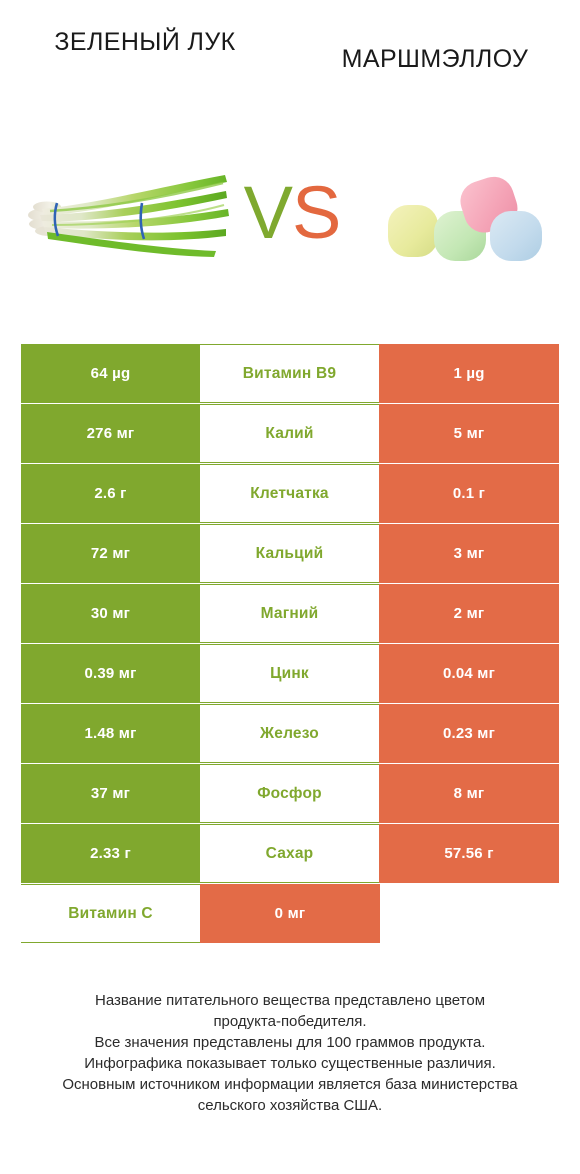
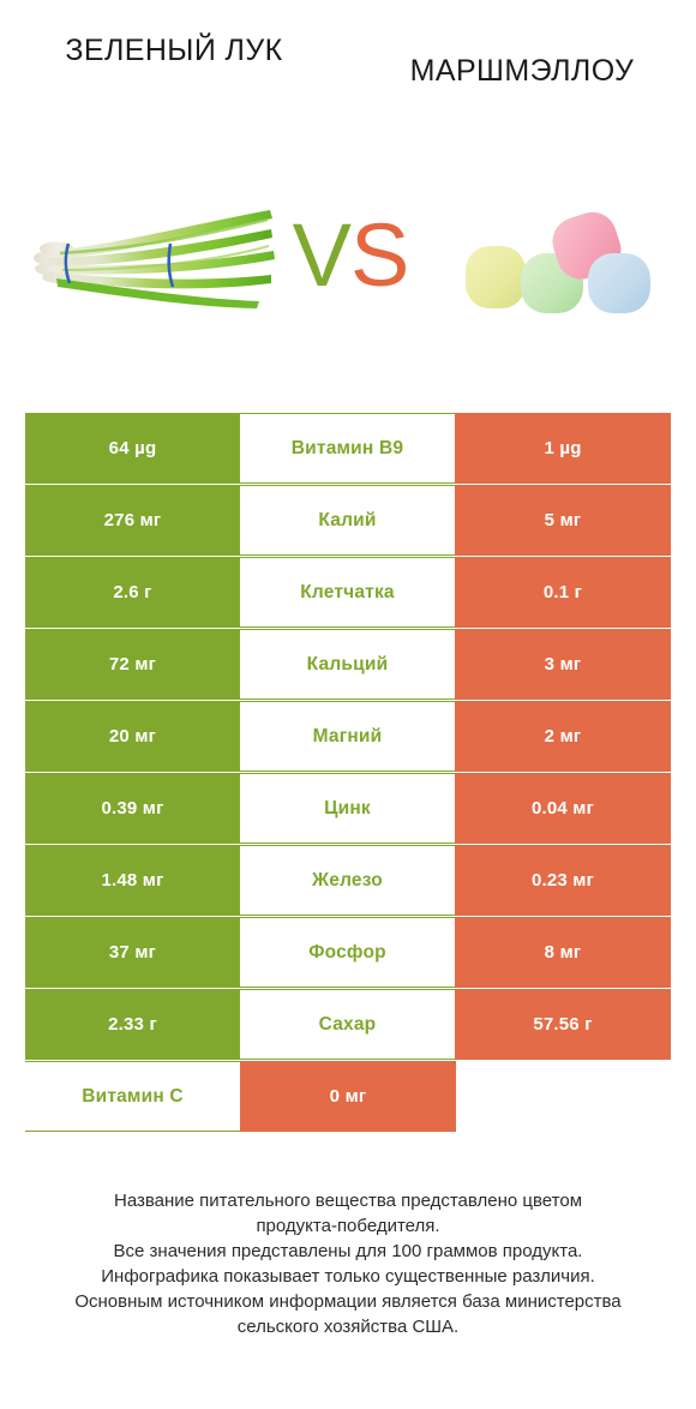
  ЗЕЛЕНЫЙ ЛУК
  МАРШМЭЛЛОУ
  VS
  64 µg
  Витамин B9
  1 µg
  276 мг
  Калий
  5 мг
  2.6 г
  Клетчатка
  0.1 г
  72 мг
  Кальций
  3 мг
- 30 мг
+ 20 мг
  Магний
  2 мг
  0.39 мг
  Цинк
  0.04 мг
  1.48 мг
  Железо
  0.23 мг
  37 мг
  Фосфор
  8 мг
  2.33 г
  Сахар
  57.56 г
  Витамин C
  0 мг
  Название питательного вещества представлено цветом
  продукта-победителя.
  Все значения представлены для 100 граммов продукта.
  Инфографика показывает только существенные различия.
  Основным источником информации является база министерства
  сельского хозяйства США.
